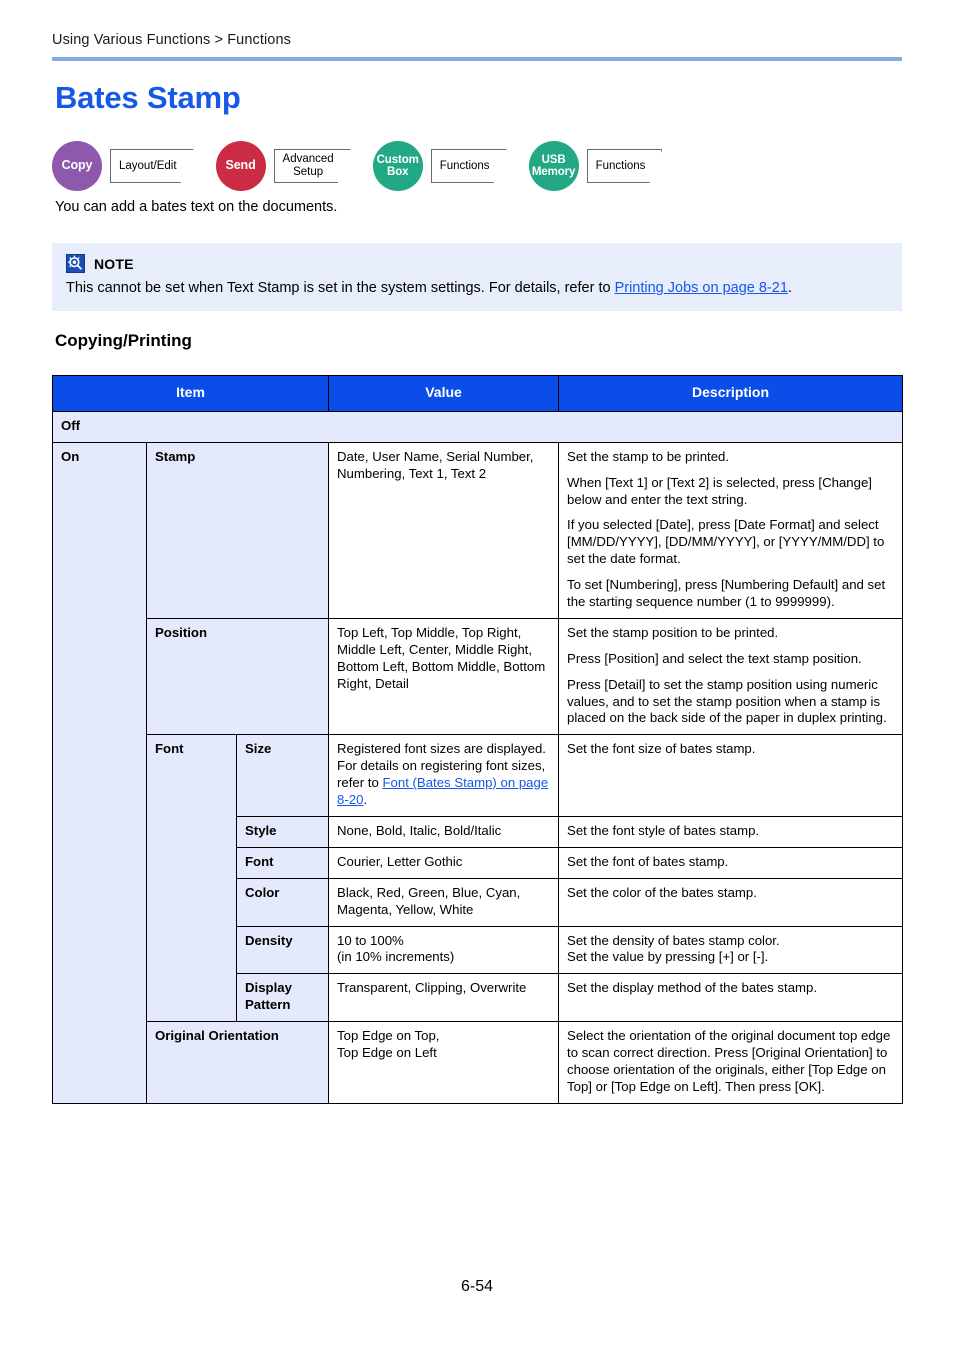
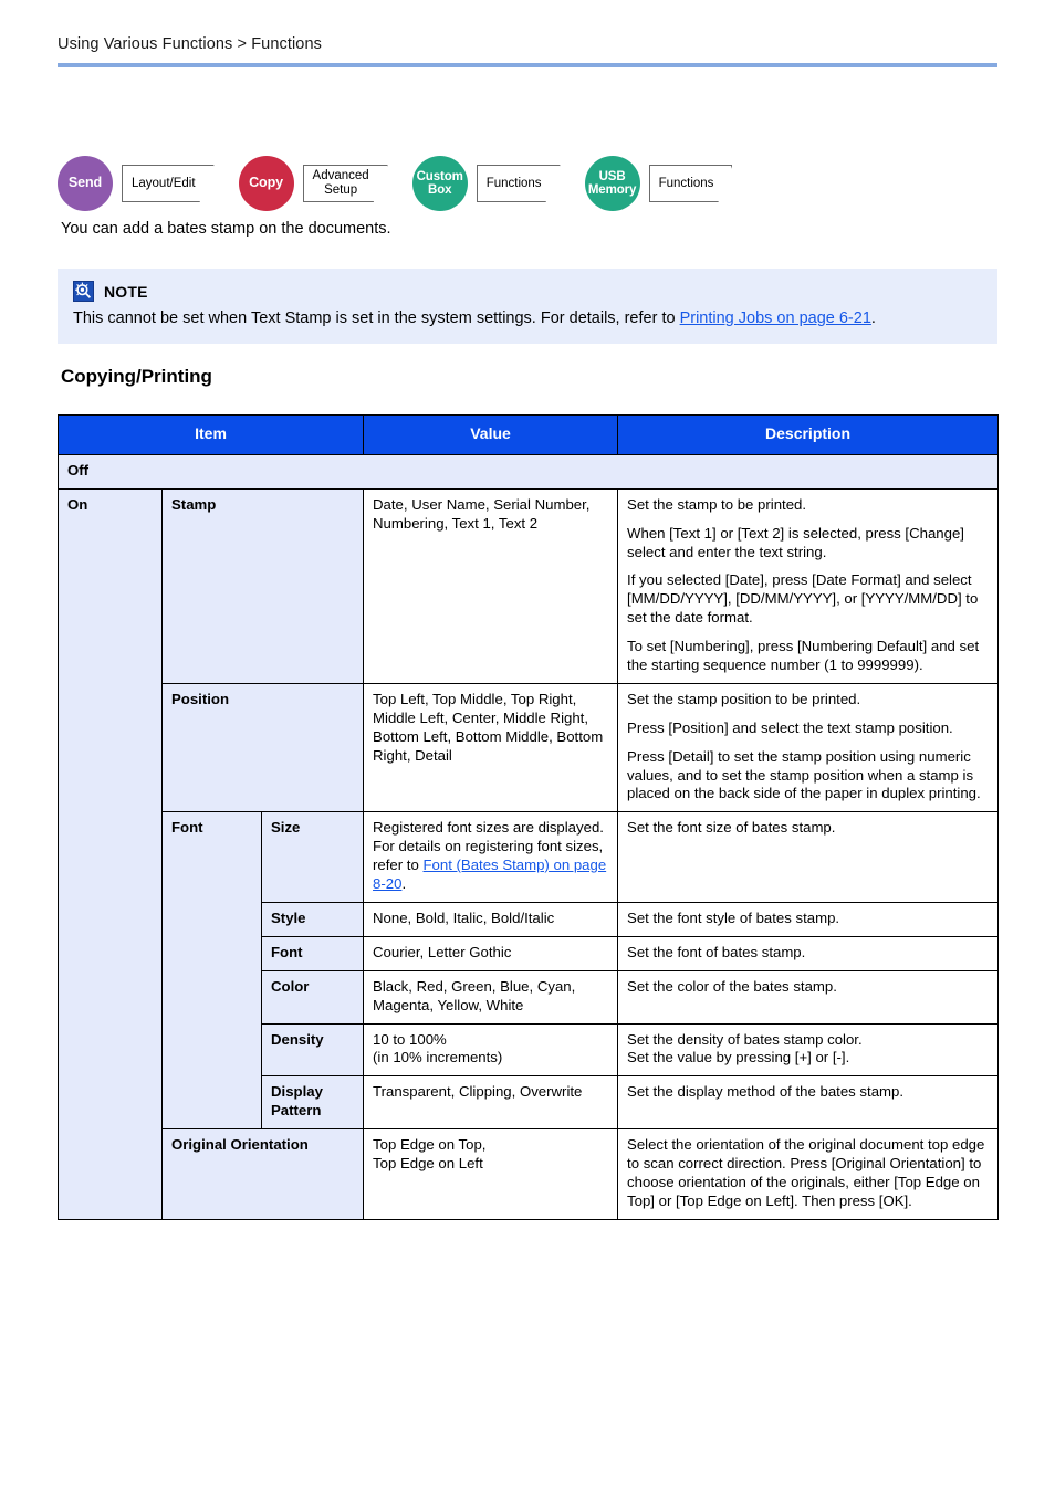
  Using Various Functions > Functions
- Bates Stamp
- Copy
+ Send
  Layout/Edit
- Send
+ Copy
  Advanced
  Setup
  Custom
  Box
  Functions
  USB
  Memory
  Functions
- You can add a bates text on the documents.
+ You can add a bates stamp on the documents.
  NOTE
- This cannot be set when Text Stamp is set in the system settings. For details, refer to Printing Jobs on page 8-21.
+ This cannot be set when Text Stamp is set in the system settings. For details, refer to Printing Jobs on page 6-21.
  Copying/Printing
  Item	Value	Description
  Off
- On	Stamp	Date, User Name, Serial Number, Numbering, Text 1, Text 2	Set the stamp to be printed. When [Text 1] or [Text 2] is selected, press [Change] below and enter the text string. If you selected [Date], press [Date Format] and select [MM/DD/YYYY], [DD/MM/YYYY], or [YYYY/MM/DD] to set the date format. To set [Numbering], press [Numbering Default] and set the starting sequence number (1 to 9999999).
+ On	Stamp	Date, User Name, Serial Number, Numbering, Text 1, Text 2	Set the stamp to be printed. When [Text 1] or [Text 2] is selected, press [Change] select and enter the text string. If you selected [Date], press [Date Format] and select [MM/DD/YYYY], [DD/MM/YYYY], or [YYYY/MM/DD] to set the date format. To set [Numbering], press [Numbering Default] and set the starting sequence number (1 to 9999999).
  Position	Top Left, Top Middle, Top Right, Middle Left, Center, Middle Right, Bottom Left, Bottom Middle, Bottom Right, Detail	Set the stamp position to be printed. Press [Position] and select the text stamp position. Press [Detail] to set the stamp position using numeric values, and to set the stamp position when a stamp is placed on the back side of the paper in duplex printing.
  Font	Size	Registered font sizes are displayed. For details on registering font sizes, refer to Font (Bates Stamp) on page 8-20.	Set the font size of bates stamp.
  Style	None, Bold, Italic, Bold/Italic	Set the font style of bates stamp.
  Font	Courier, Letter Gothic	Set the font of bates stamp.
  Color	Black, Red, Green, Blue, Cyan, Magenta, Yellow, White	Set the color of the bates stamp.
  Density	10 to 100% (in 10% increments)	Set the density of bates stamp color. Set the value by pressing [+] or [-].
  Display Pattern	Transparent, Clipping, Overwrite	Set the display method of the bates stamp.
  Original Orientation	Top Edge on Top, Top Edge on Left	Select the orientation of the original document top edge to scan correct direction. Press [Original Orientation] to choose orientation of the originals, either [Top Edge on Top] or [Top Edge on Left]. Then press [OK].
- 6-54
